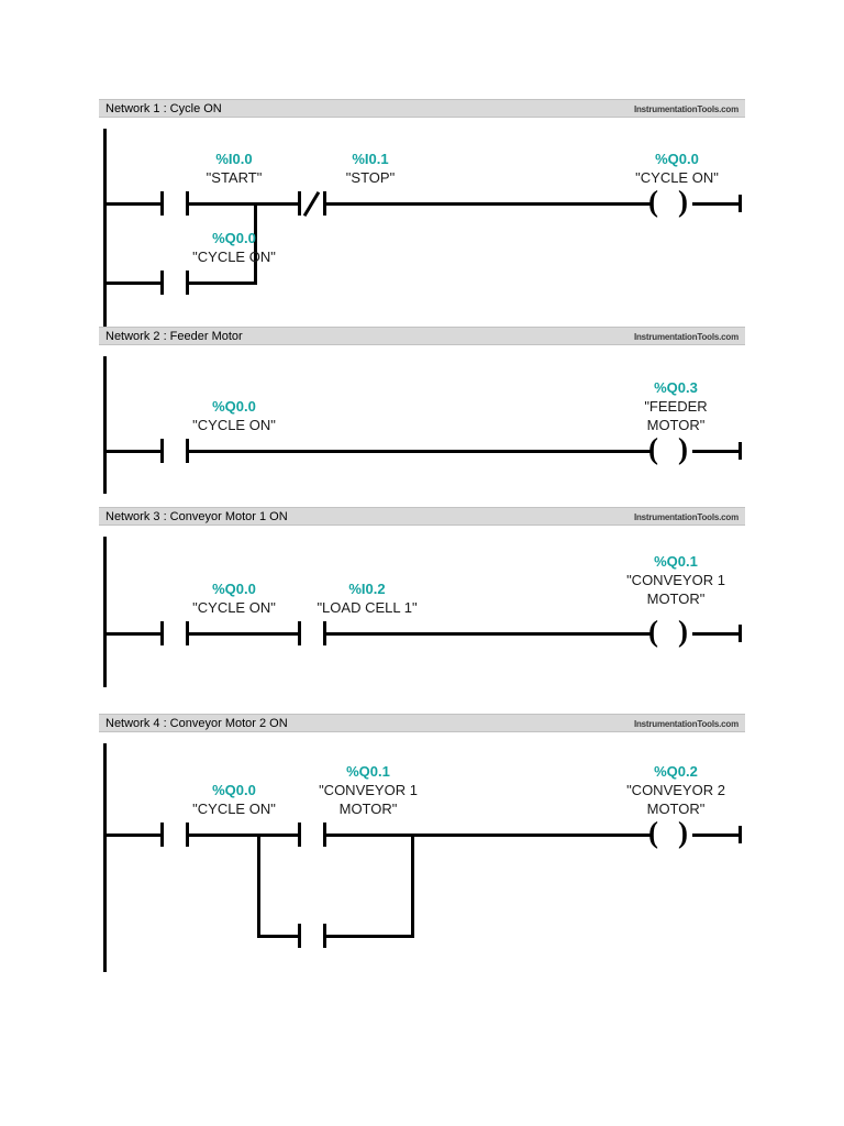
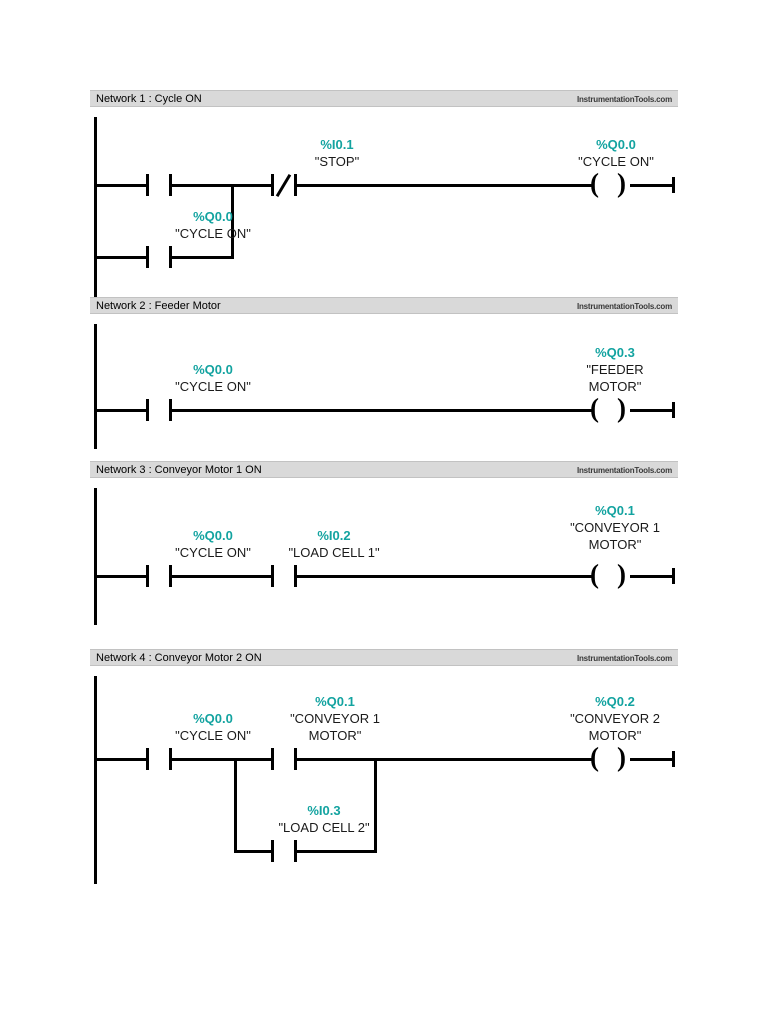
  Network 1 : Cycle ON
  InstrumentationTools.com
- %I0.0
- "START"
  %I0.1
  "STOP"
  %Q0.0
  "CYCLE ON"
  (
  )
  %Q0.0
  "CYCLE ON"
  Network 2 : Feeder Motor
  InstrumentationTools.com
  %Q0.0
  "CYCLE ON"
  %Q0.3
  "FEEDER
  MOTOR"
  (
  )
  Network 3 : Conveyor Motor 1 ON
  InstrumentationTools.com
  %Q0.0
  "CYCLE ON"
  %I0.2
  "LOAD CELL 1"
  %Q0.1
  "CONVEYOR 1
  MOTOR"
  (
  )
  Network 4 : Conveyor Motor 2 ON
  InstrumentationTools.com
  %Q0.0
  "CYCLE ON"
  %Q0.1
  "CONVEYOR 1
  MOTOR"
+ %I0.3
+ "LOAD CELL 2"
  %Q0.2
  "CONVEYOR 2
  MOTOR"
  (
  )
